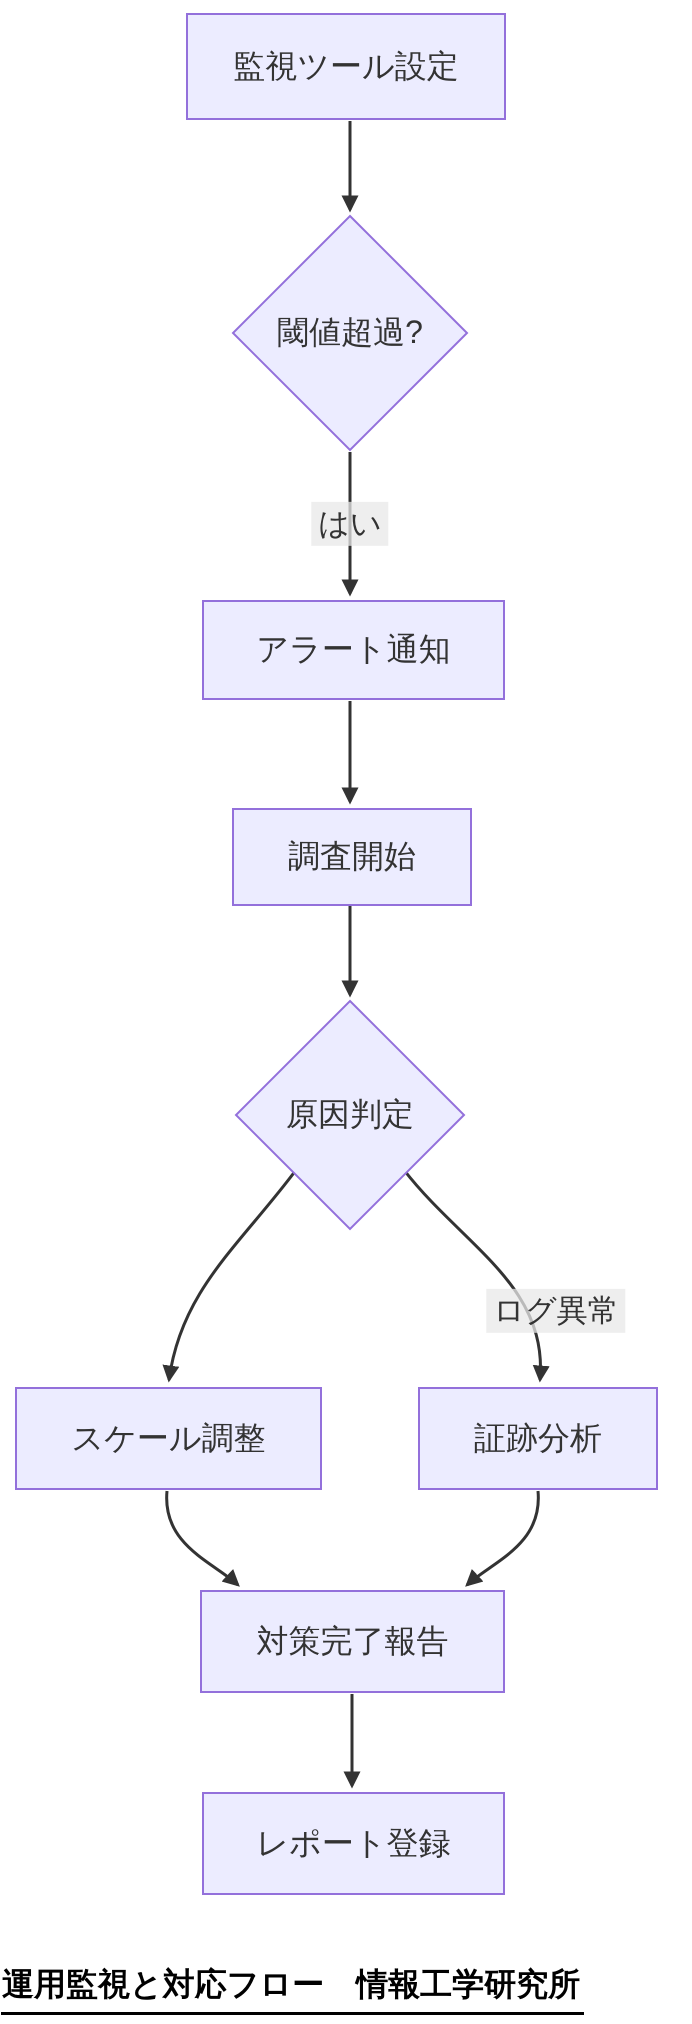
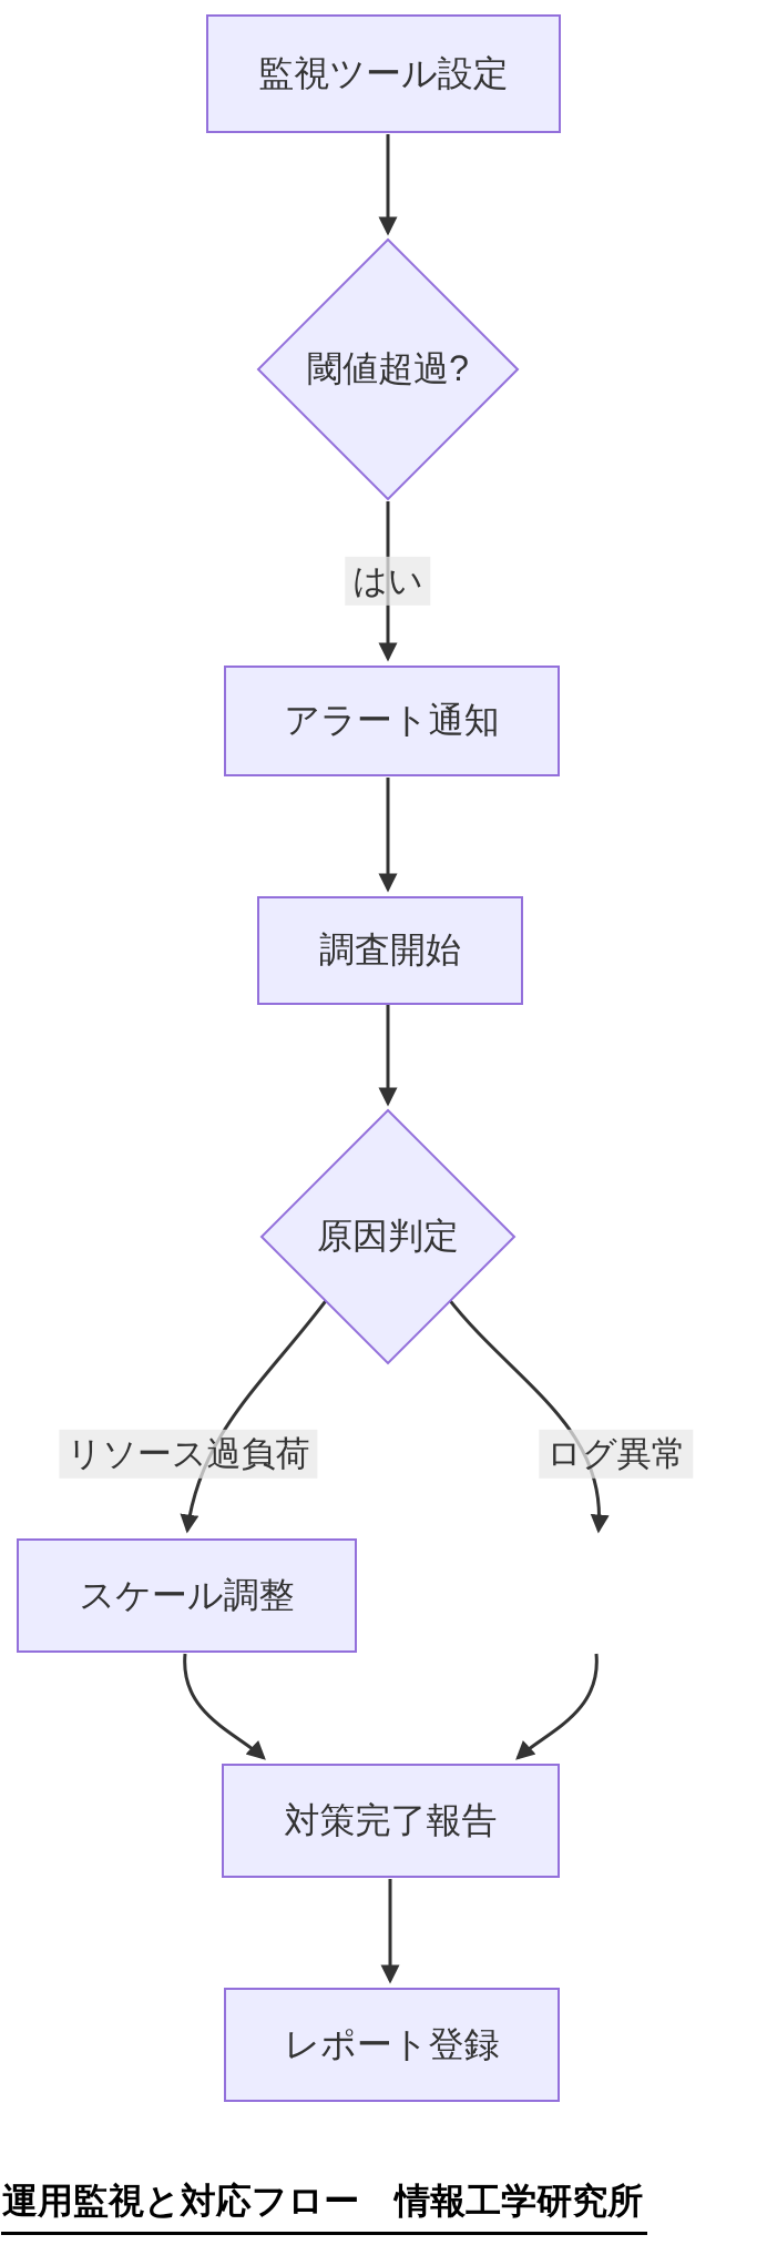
  監視ツール設定
  閾値超過?
  アラート通知
  調査開始
  原因判定
  スケール調整
- 証跡分析
  対策完了報告
  レポート登録
  はい
+ リソース過負荷
  ログ異常
  運用監視と対応フロー 情報工学研究所
